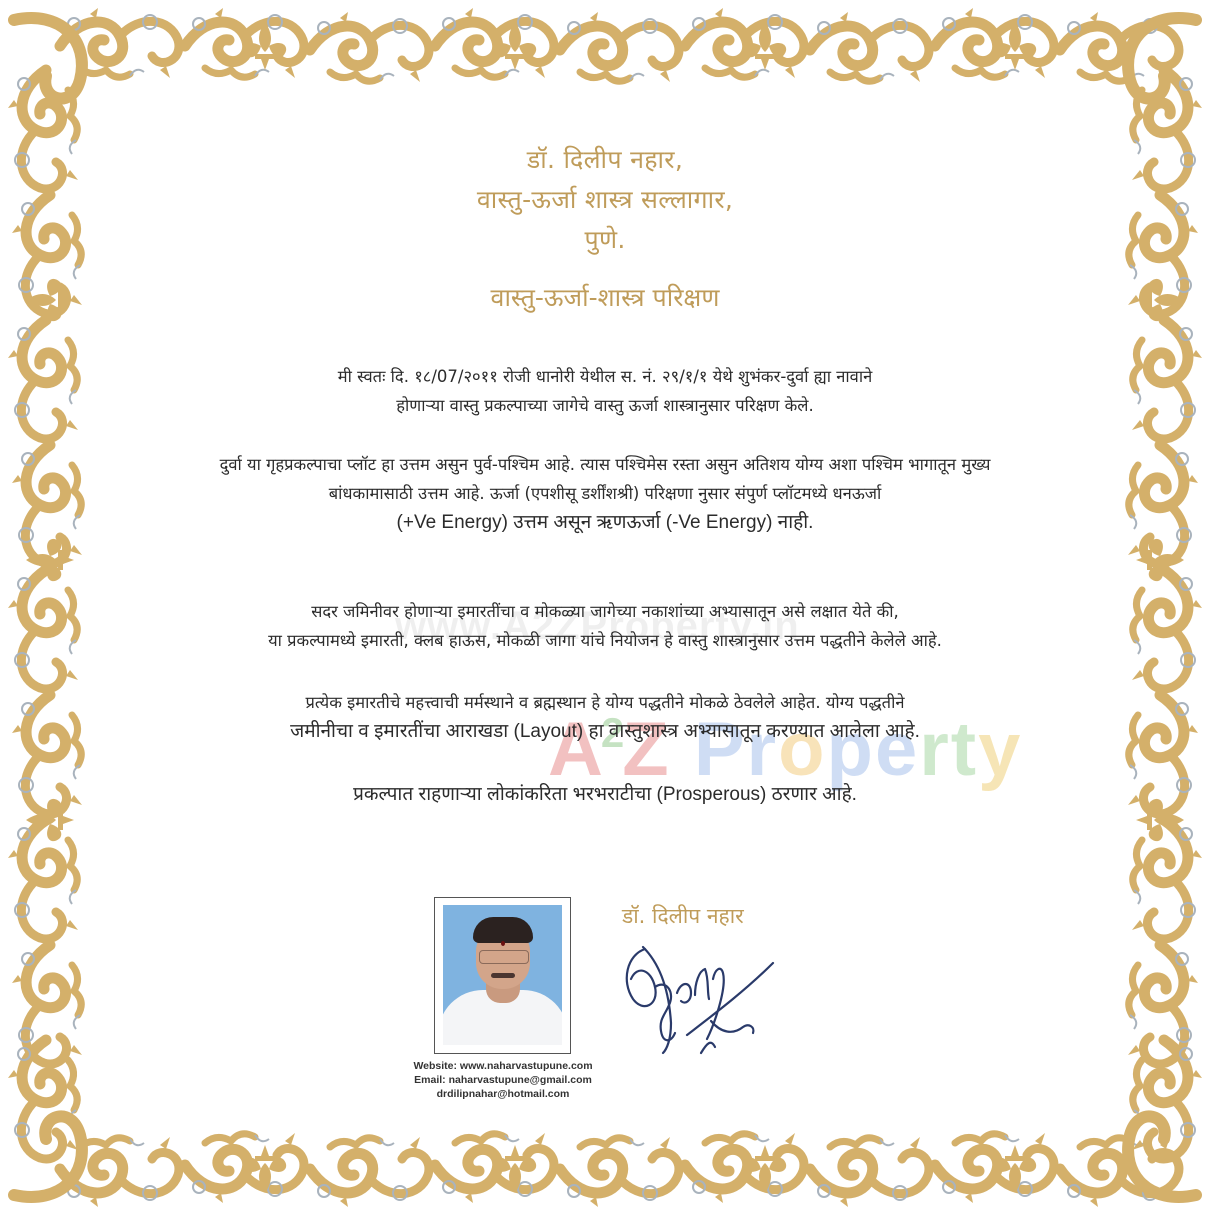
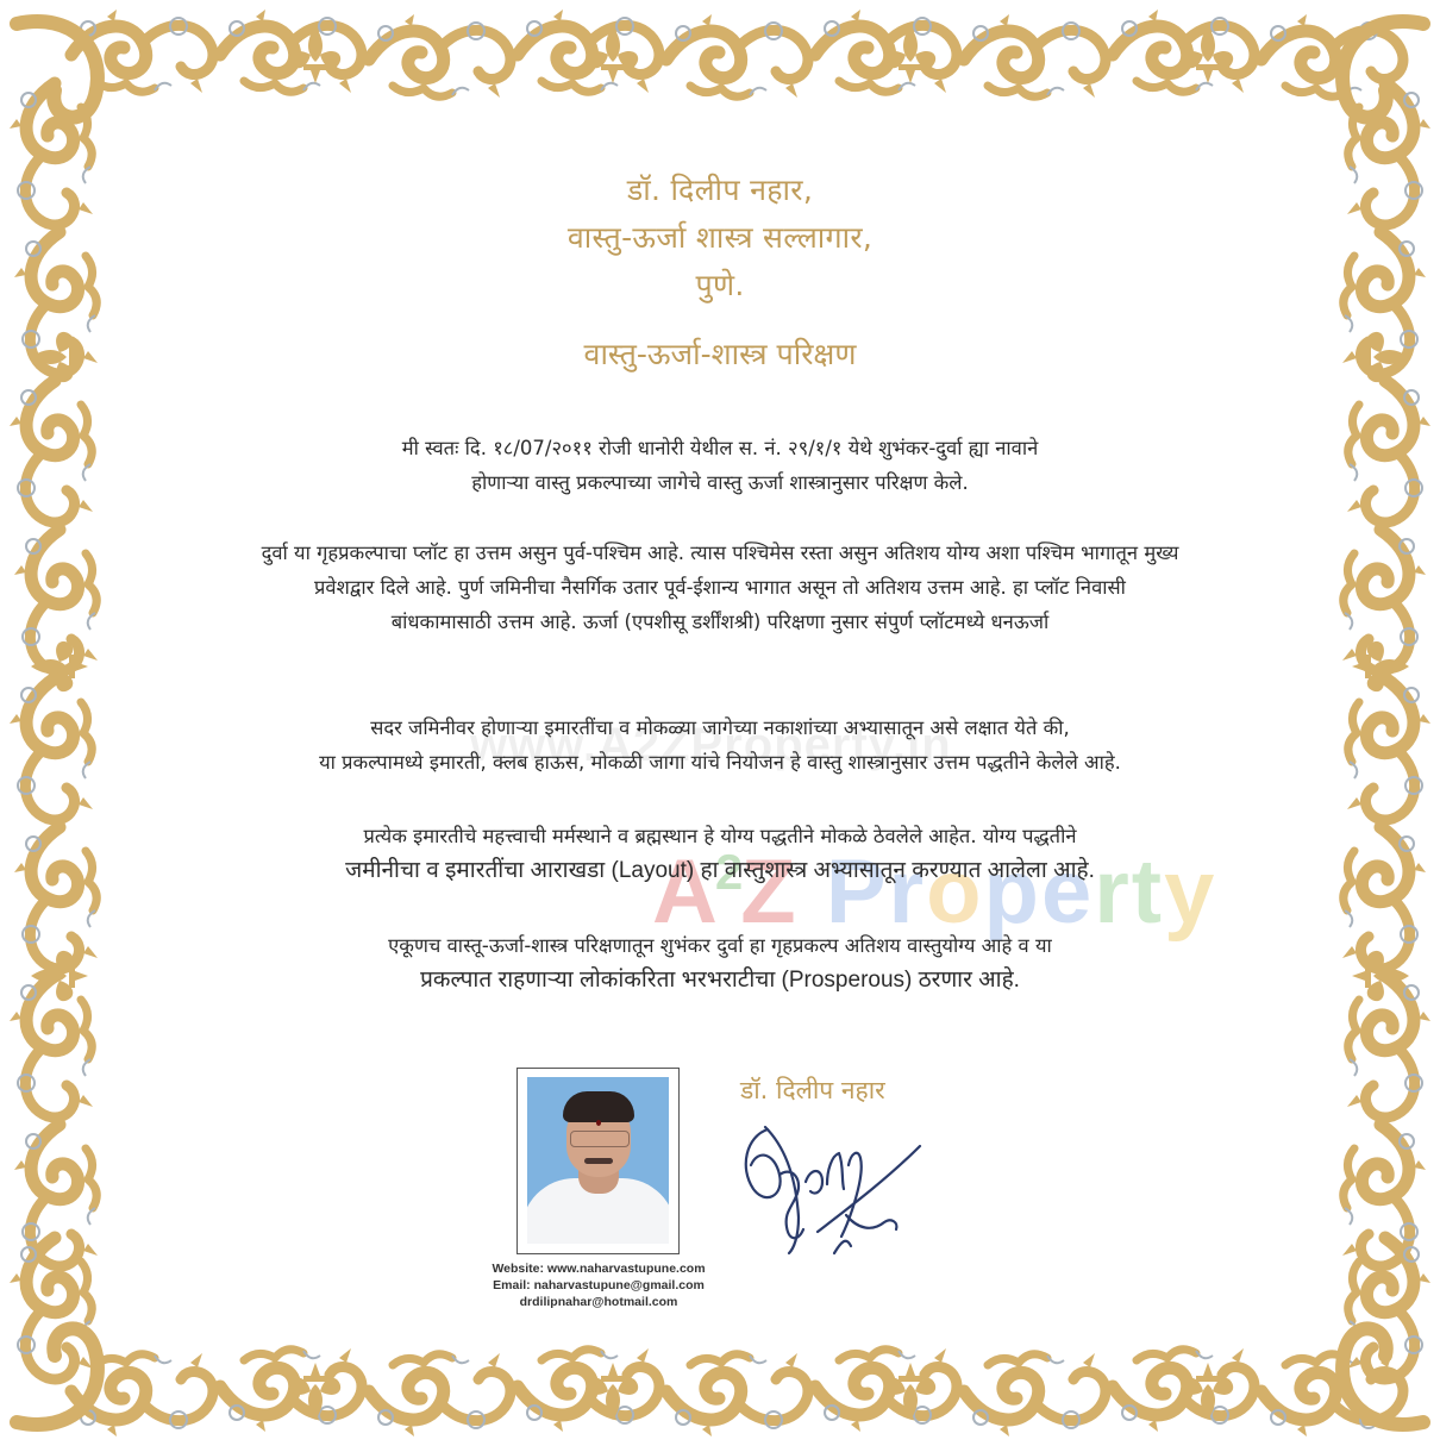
  www.A2ZProperty.in
  A2Z Property
  डॉ. दिलीप नहार,
  वास्तु-ऊर्जा शास्त्र सल्लागार,
  पुणे.
  वास्तु-ऊर्जा-शास्त्र परिक्षण
  मी स्वतः दि. १८/07/२०११ रोजी धानोरी येथील स. नं. २९/१/१ येथे शुभंकर-दुर्वा ह्या नावाने
  होणाऱ्या वास्तु प्रकल्पाच्या जागेचे वास्तु ऊर्जा शास्त्रानुसार परिक्षण केले.
  दुर्वा या गृहप्रकल्पाचा प्लॉट हा उत्तम असुन पुर्व-पश्चिम आहे. त्यास पश्चिमेस रस्ता असुन अतिशय योग्य अशा पश्चिम भागातून मुख्य
+ प्रवेशद्वार दिले आहे. पुर्ण जमिनीचा नैसर्गिक उतार पूर्व-ईशान्य भागात असून तो अतिशय उत्तम आहे. हा प्लॉट निवासी
  बांधकामासाठी उत्तम आहे. ऊर्जा (एपशीसू डर्शींशश्री) परिक्षणा नुसार संपुर्ण प्लॉटमध्ये धनऊर्जा
- (+Ve Energy) उत्तम असून ऋणऊर्जा (-Ve Energy) नाही.
  सदर जमिनीवर होणाऱ्या इमारतींचा व मोकळ्या जागेच्या नकाशांच्या अभ्यासातून असे लक्षात येते की,
  या प्रकल्पामध्ये इमारती, क्लब हाऊस, मोकळी जागा यांचे नियोजन हे वास्तु शास्त्रानुसार उत्तम पद्धतीने केलेले आहे.
  प्रत्येक इमारतीचे महत्त्वाची मर्मस्थाने व ब्रह्मस्थान हे योग्य पद्धतीने मोकळे ठेवलेले आहेत. योग्य पद्धतीने
  जमीनीचा व इमारतींचा आराखडा (Layout) हा वास्तुशास्त्र अभ्यासातून करण्यात आलेला आहे.
+ एकूणच वास्तू-ऊर्जा-शास्त्र परिक्षणातून शुभंकर दुर्वा हा गृहप्रकल्प अतिशय वास्तुयोग्य आहे व या
  प्रकल्पात राहणाऱ्या लोकांकरिता भरभराटीचा (Prosperous) ठरणार आहे.
  Website: www.naharvastupune.com
  Email: naharvastupune@gmail.com
  drdilipnahar@hotmail.com
  डॉ. दिलीप नहार
